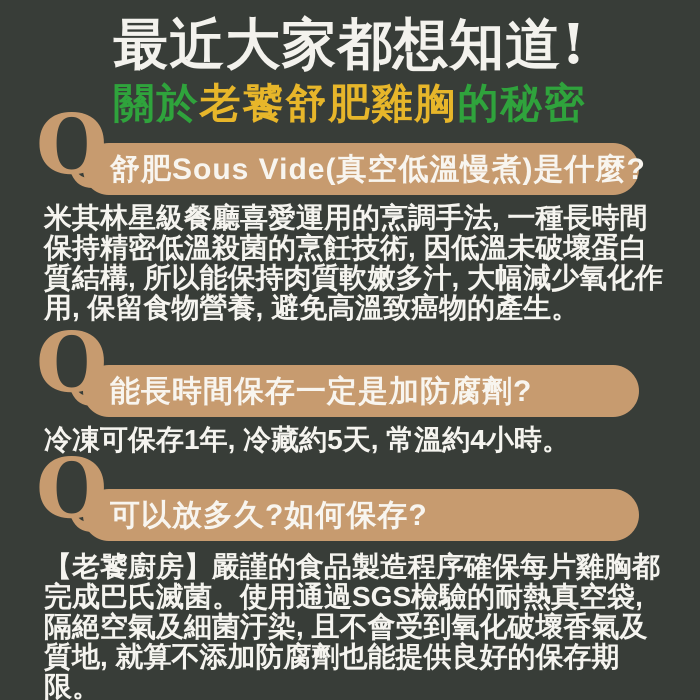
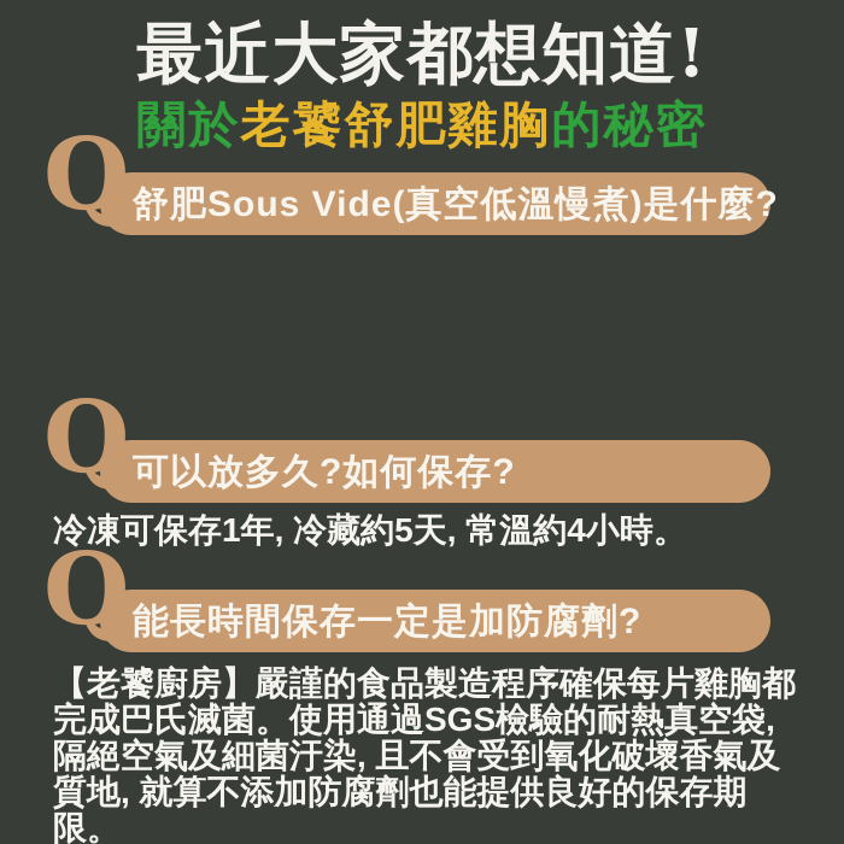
  最近大家都想知道!
  關於老饕舒肥雞胸的秘密
  Q
  舒肥Sous Vide(真空低溫慢煮)是什麼?
- 米其林星級餐廳喜愛運用的烹調手法, 一種長時間保持精密低溫殺菌的烹飪技術, 因低溫未破壞蛋白質結構, 所以能保持肉質軟嫩多汁, 大幅減少氧化作用, 保留食物營養, 避免高溫致癌物的產生。
  Q
- 能長時間保存一定是加防腐劑?
+ 可以放多久?如何保存?
  冷凍可保存1年, 冷藏約5天, 常溫約4小時。
  Q
- 可以放多久?如何保存?
+ 能長時間保存一定是加防腐劑?
  【老饕廚房】嚴謹的食品製造程序確保每片雞胸都完成巴氏滅菌。使用通過SGS檢驗的耐熱真空袋, 隔絕空氣及細菌汙染, 且不會受到氧化破壞香氣及質地, 就算不添加防腐劑也能提供良好的保存期限。
